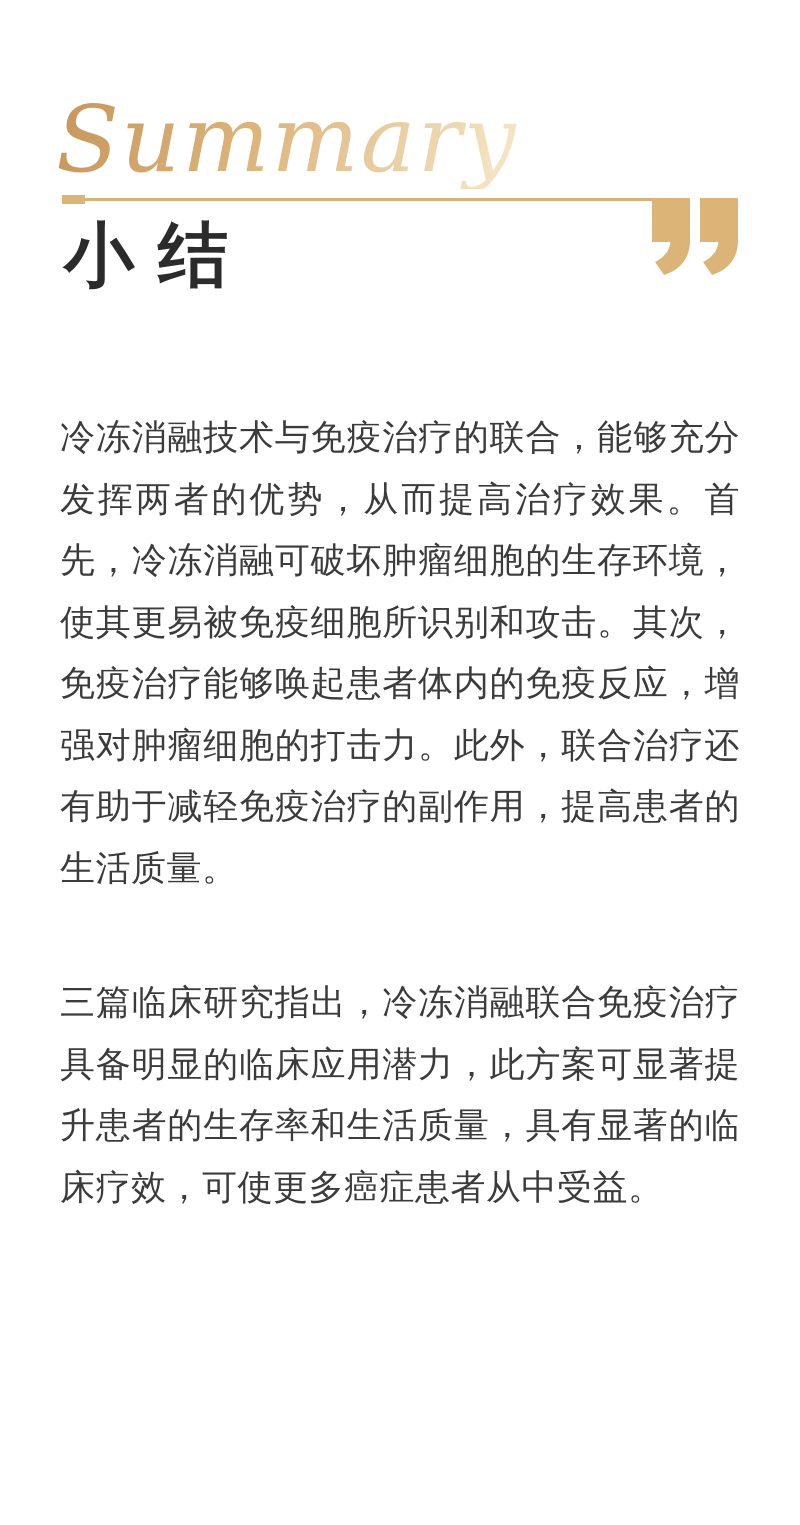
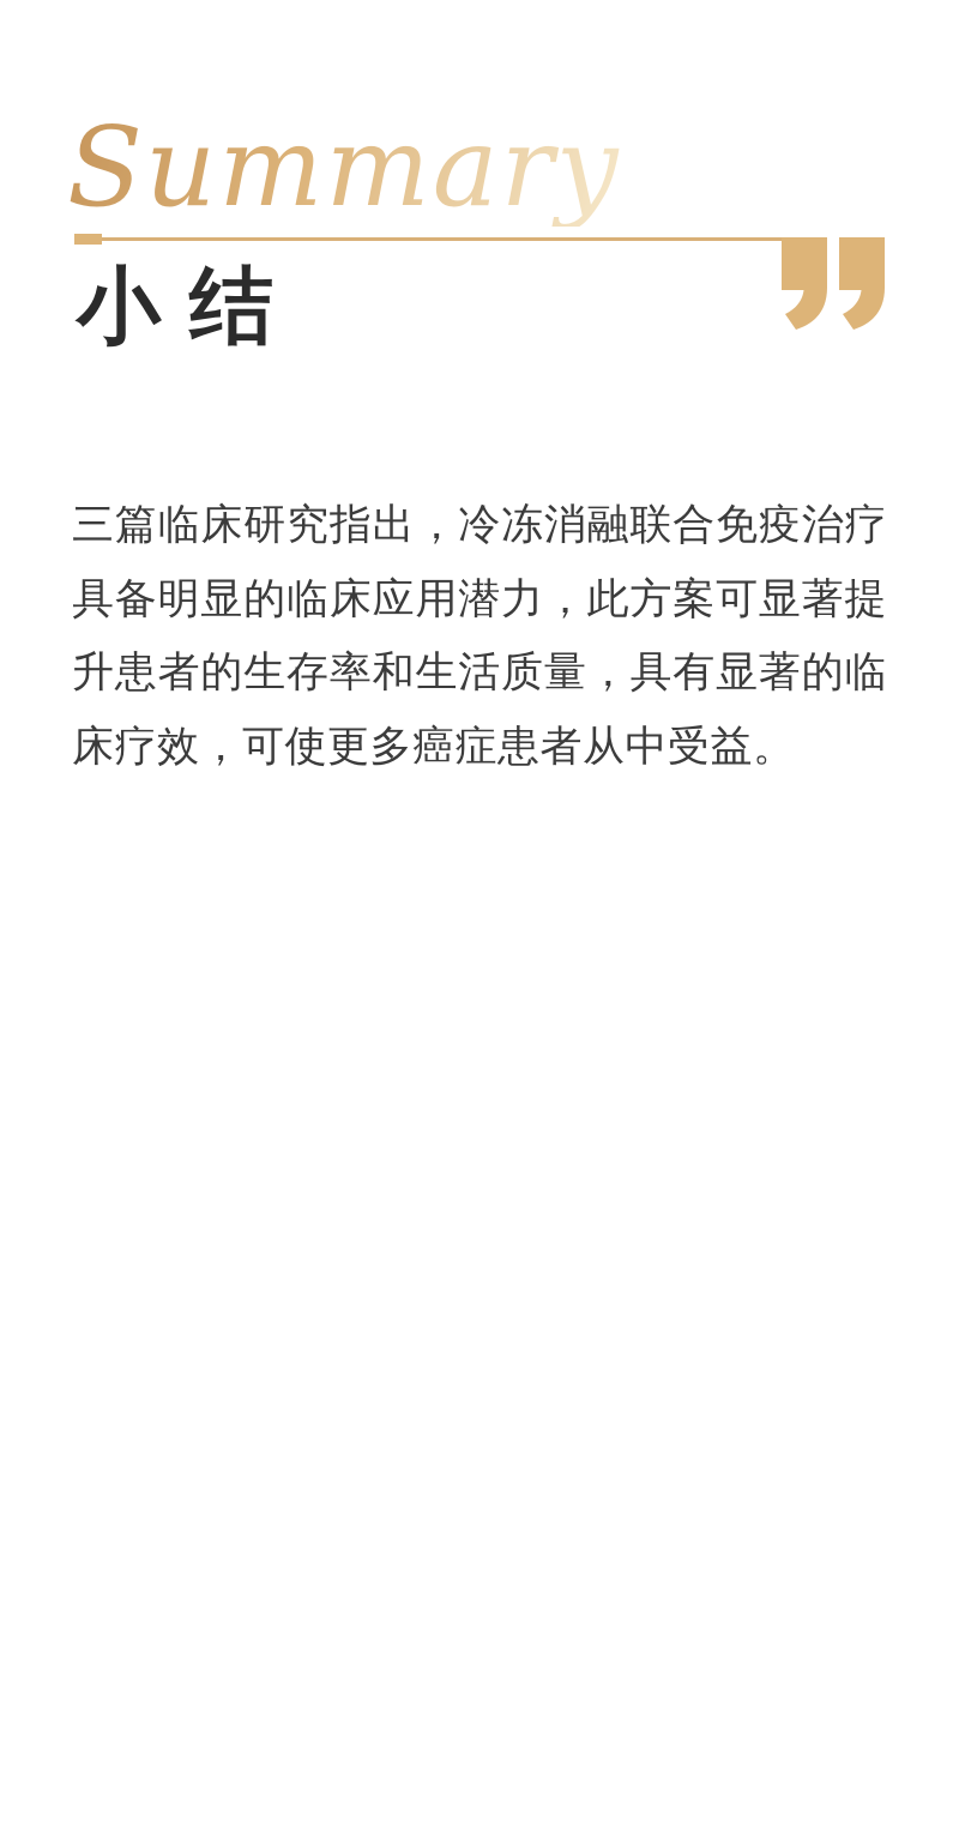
  Summary
  小结
- 冷冻消融技术与免疫治疗的联合，能够充分发挥两者的优势，从而提高治疗效果。首先，冷冻消融可破坏肿瘤细胞的生存环境，使其更易被免疫细胞所识别和攻击。其次，免疫治疗能够唤起患者体内的免疫反应，增强对肿瘤细胞的打击力。此外，联合治疗还有助于减轻免疫治疗的副作用，提高患者的生活质量。
  三篇临床研究指出，冷冻消融联合免疫治疗具备明显的临床应用潜力，此方案可显著提升患者的生存率和生活质量，具有显著的临床疗效，可使更多癌症患者从中受益。
